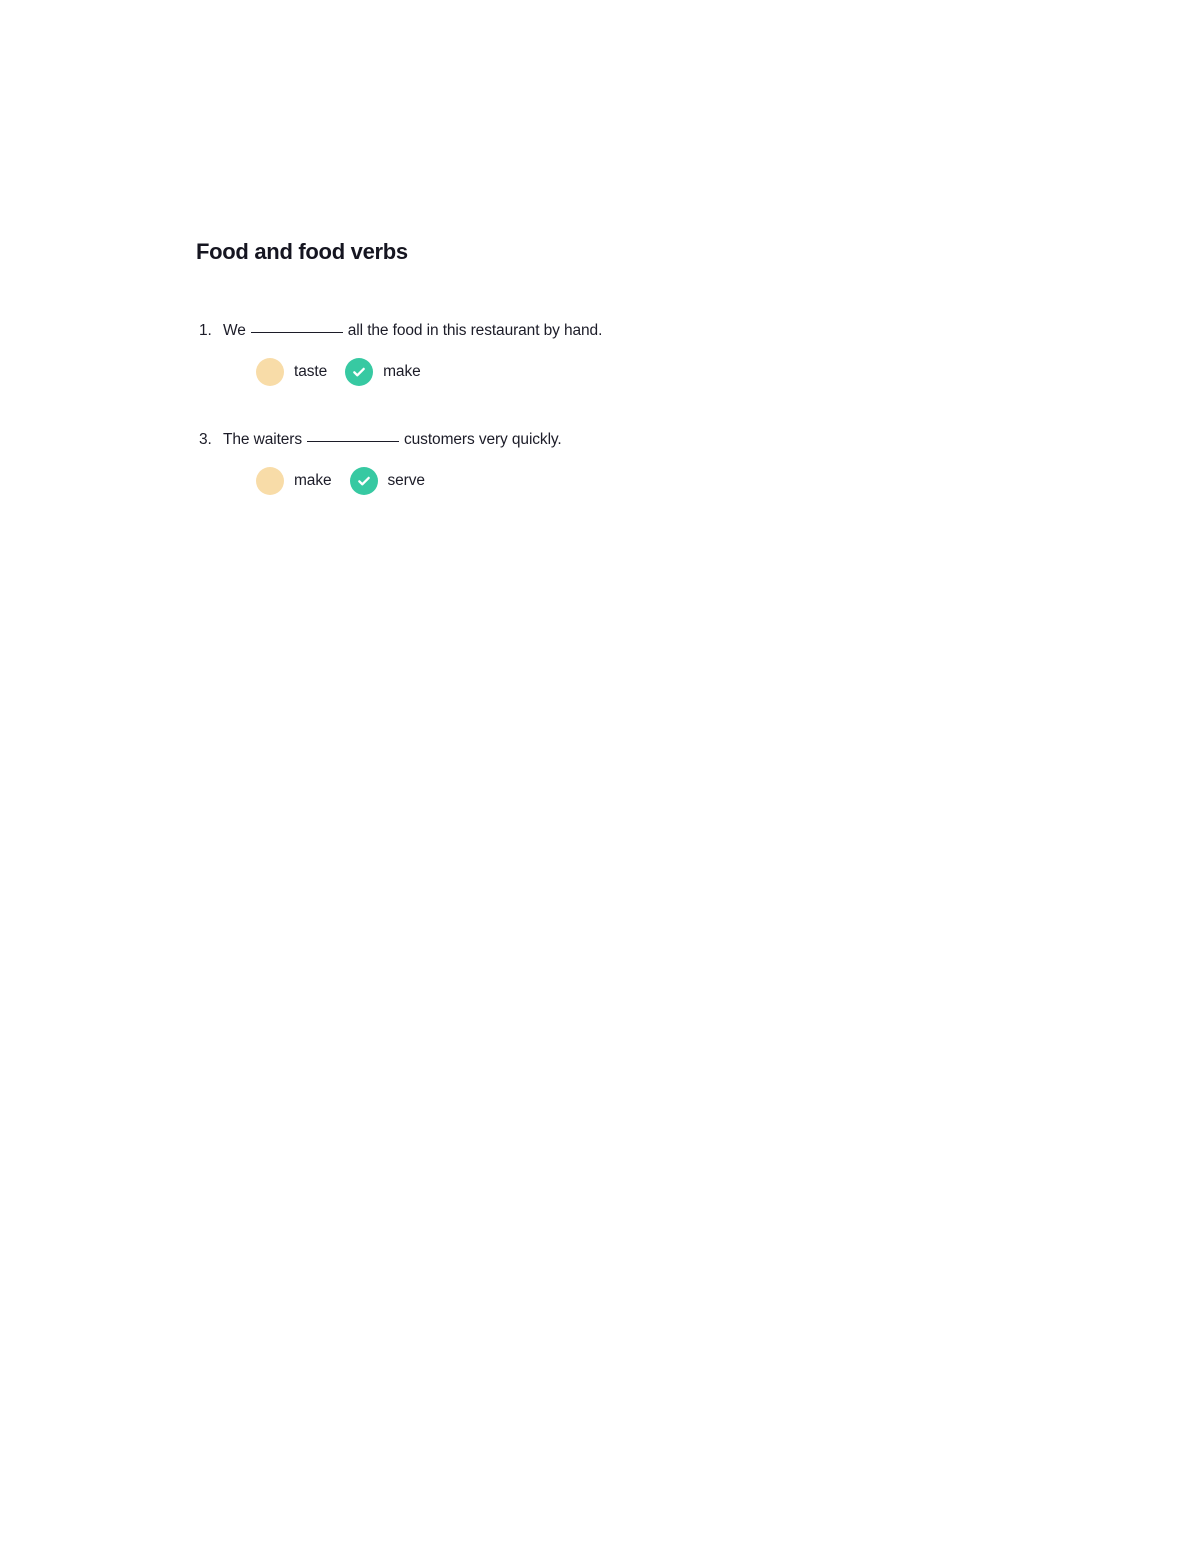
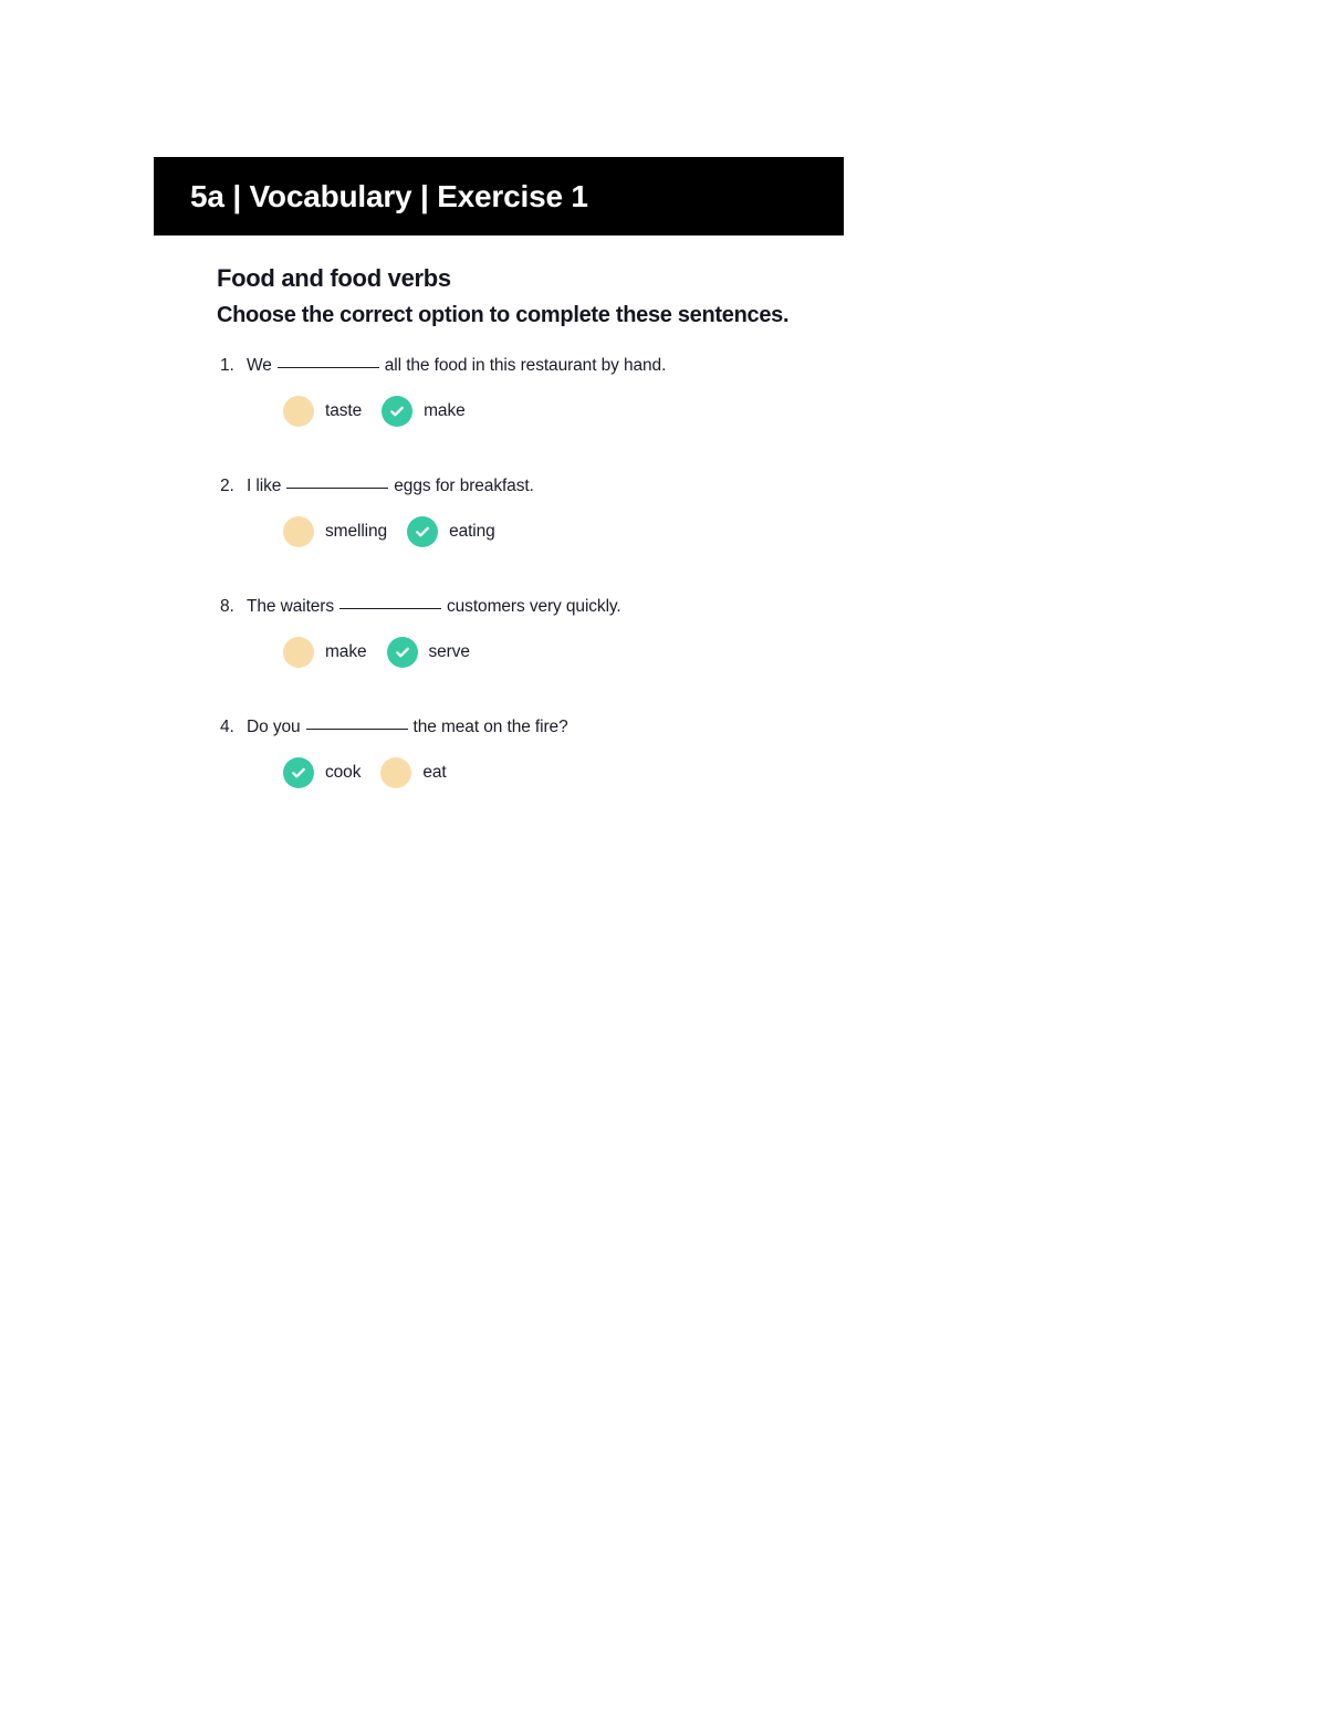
+ 5a | Vocabulary | Exercise 1
  Food and food verbs
+ Choose the correct option to complete these sentences.
  1.
  We
  all the food in this restaurant by hand.
  taste
  make
+ 2.
+ I like
+ eggs for breakfast.
+ smelling
+ eating
- 3.
+ 8.
  The waiters
  customers very quickly.
  make
  serve
+ 4.
+ Do you
+ the meat on the fire?
+ cook
+ eat
